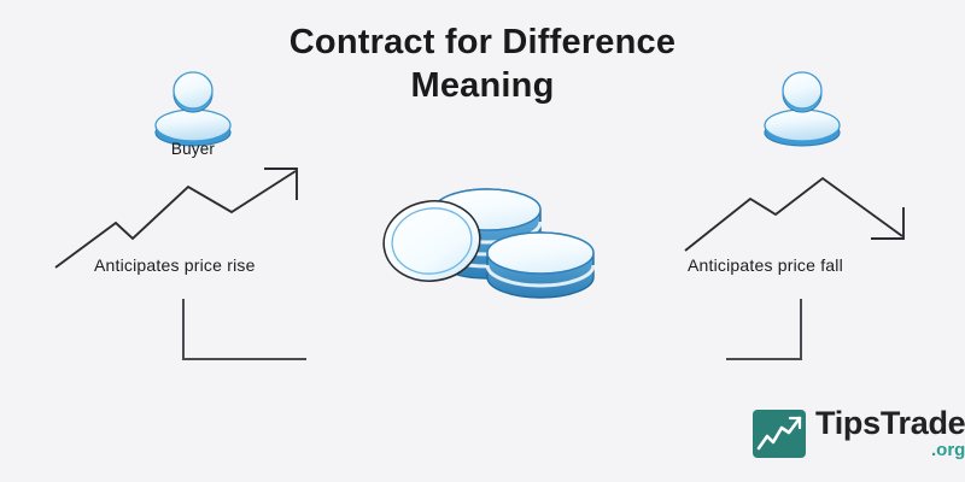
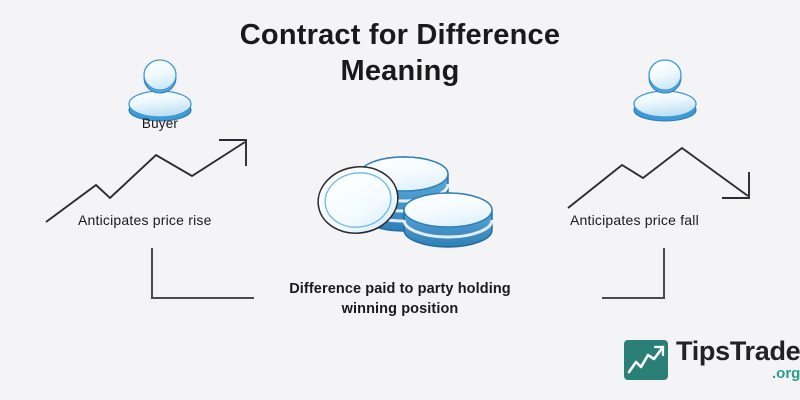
  Contract for Difference
  Meaning
  Buyer
  Anticipates price rise
+ Difference paid to party holding
+ winning position
  Anticipates price fall
  TipsTrade
  .org
